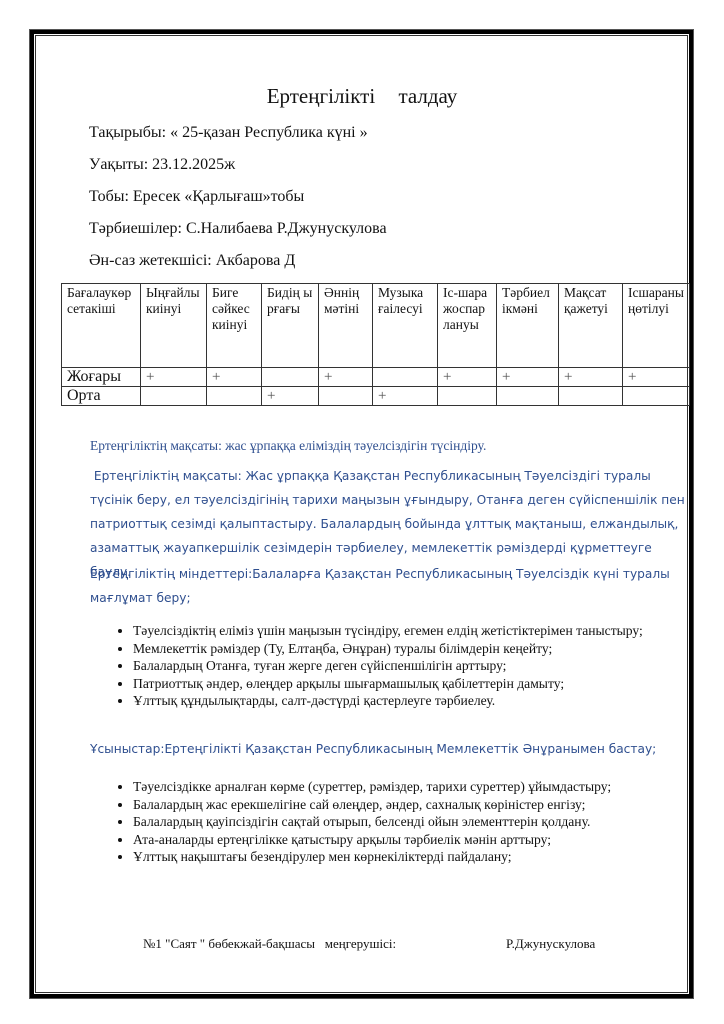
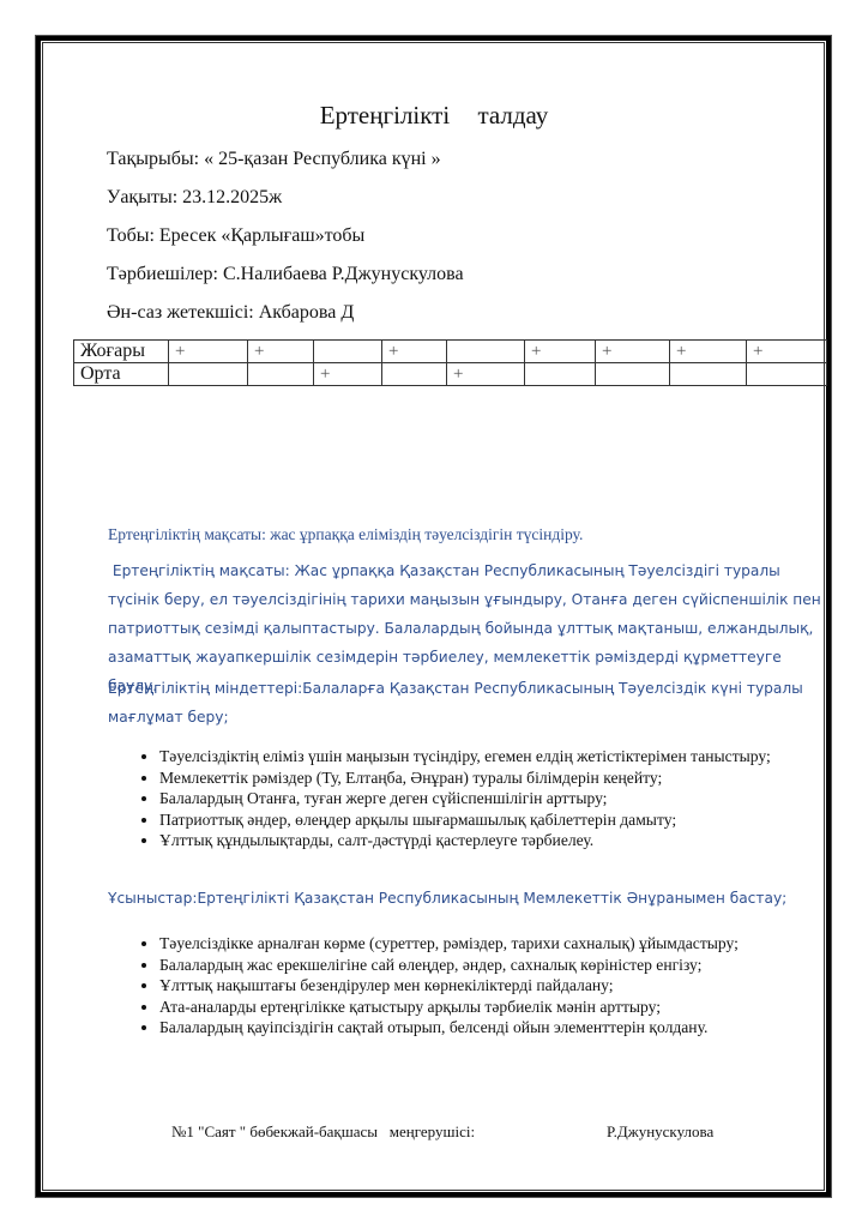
  Ертеңгілікті талдау
  Тақырыбы: « 25-қазан Республика күні »
  Уақыты: 23.12.2025ж
  Тобы: Ересек «Қарлығаш»тобы
  Тәрбиешілер: С.Налибаева Р.Джунускулова
  Ән-саз жетекшісі: Акбарова Д
- Бағалаукөрсетакіші	Ыңғайлыкиінуі	Биге сәйкес киінуі	Бидің ырғағы	Әннің мәтіні	Музыка ғаілесуі	Іс-шара жоспарлануы	Тәрбиелікмәні	Мақсат қажетуі	Ісшараныңөтілуі
  Жоғары	+	+		+		+	+	+	+
  Орта			+		+
  Ертеңгіліктің мақсаты: жас ұрпаққа еліміздің тәуелсіздігін түсіндіру.
  Ертеңгіліктің мақсаты: Жас ұрпаққа Қазақстан Республикасының Тәуелсіздігі туралы түсінік беру, ел тәуелсіздігінің тарихи маңызын ұғындыру, Отанға деген сүйіспеншілік пен патриоттық сезімді қалыптастыру. Балалардың бойында ұлттық мақтаныш, елжандылық, азаматтық жауапкершілік сезімдерін тәрбиелеу, мемлекеттік рәміздерді құрметтеуге баулу.
  Ертеңгіліктің міндеттері:Балаларға Қазақстан Республикасының Тәуелсіздік күні туралы мағлұмат беру;
  Тәуелсіздіктің еліміз үшін маңызын түсіндіру, егемен елдің жетістіктерімен таныстыру;
  Мемлекеттік рәміздер (Ту, Елтаңба, Әнұран) туралы білімдерін кеңейту;
  Балалардың Отанға, туған жерге деген сүйіспеншілігін арттыру;
  Патриоттық әндер, өлеңдер арқылы шығармашылық қабілеттерін дамыту;
  Ұлттық құндылықтарды, салт-дәстүрді қастерлеуге тәрбиелеу.
  Ұсыныстар:Ертеңгілікті Қазақстан Республикасының Мемлекеттік Әнұранымен бастау;
- Тәуелсіздікке арналған көрме (суреттер, рәміздер, тарихи суреттер) ұйымдастыру;
+ Тәуелсіздікке арналған көрме (суреттер, рәміздер, тарихи сахналық) ұйымдастыру;
  Балалардың жас ерекшелігіне сай өлеңдер, әндер, сахналық көріністер енгізу;
- Балалардың қауіпсіздігін сақтай отырып, белсенді ойын элементтерін қолдану.
+ Ұлттық нақыштағы безендірулер мен көрнекіліктерді пайдалану;
  Ата-аналарды ертеңгілікке қатыстыру арқылы тәрбиелік мәнін арттыру;
- Ұлттық нақыштағы безендірулер мен көрнекіліктерді пайдалану;
+ Балалардың қауіпсіздігін сақтай отырып, белсенді ойын элементтерін қолдану.
  №1 "Саят " бөбекжай-бақшасы меңгерушісі:
  Р.Джунускулова
